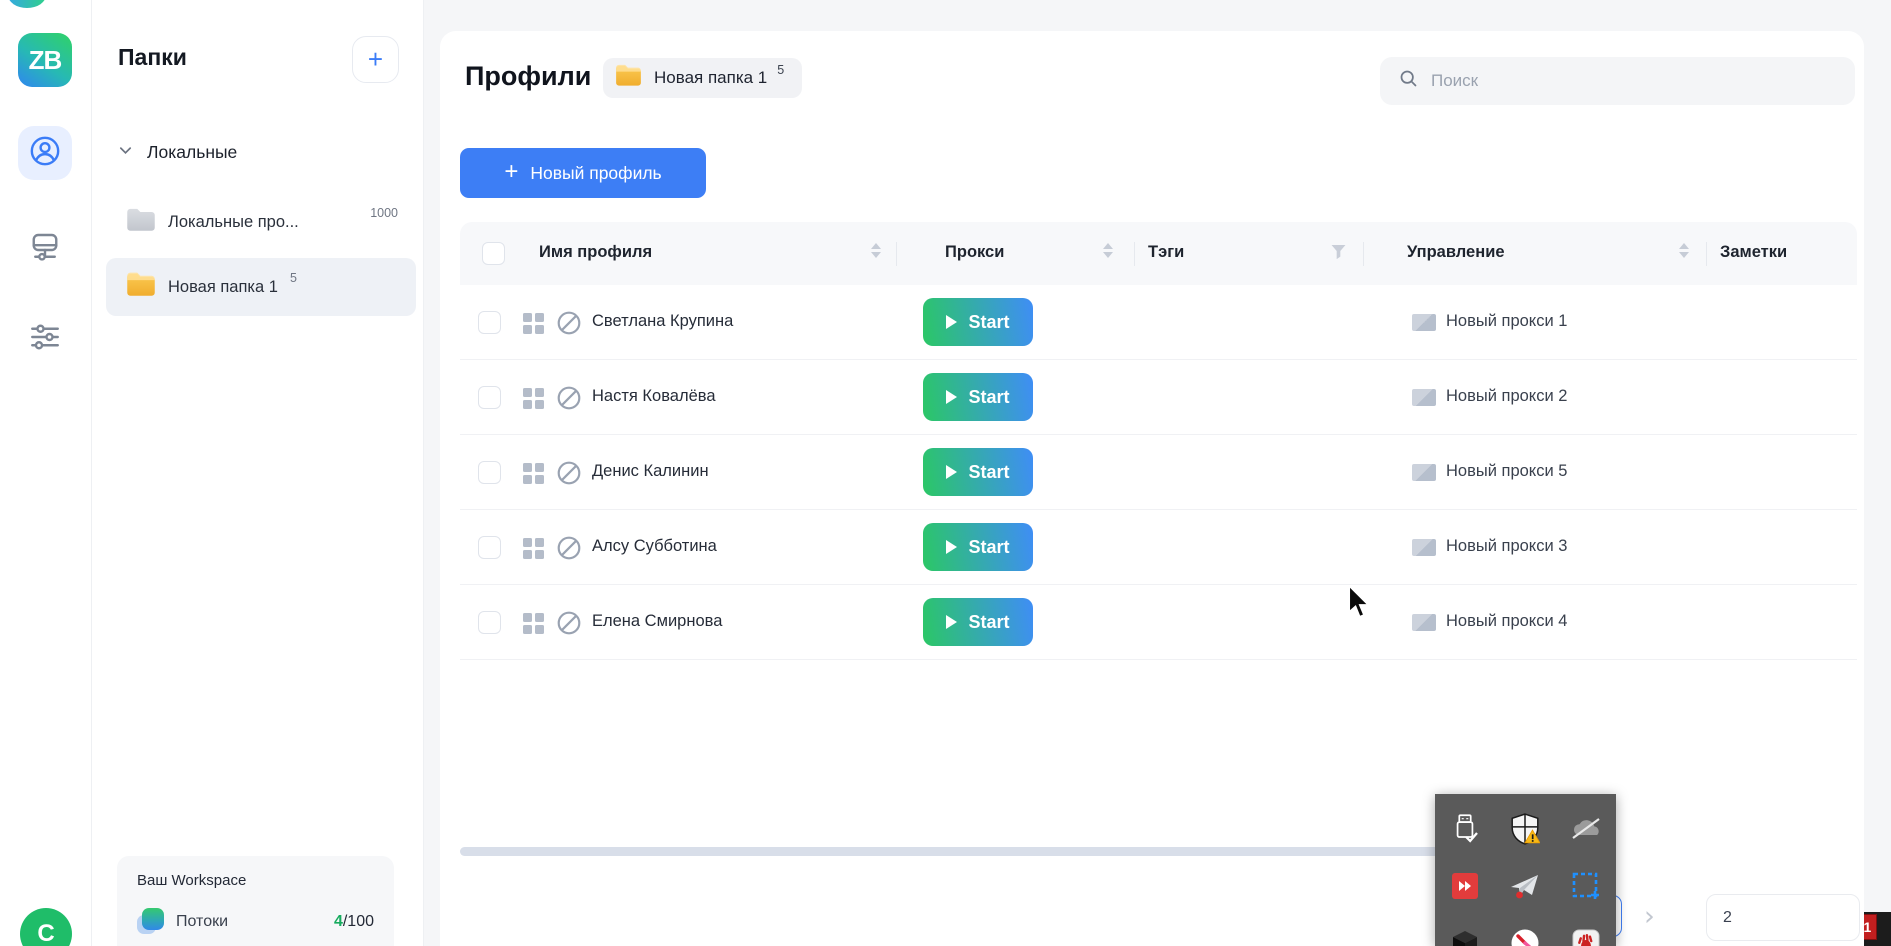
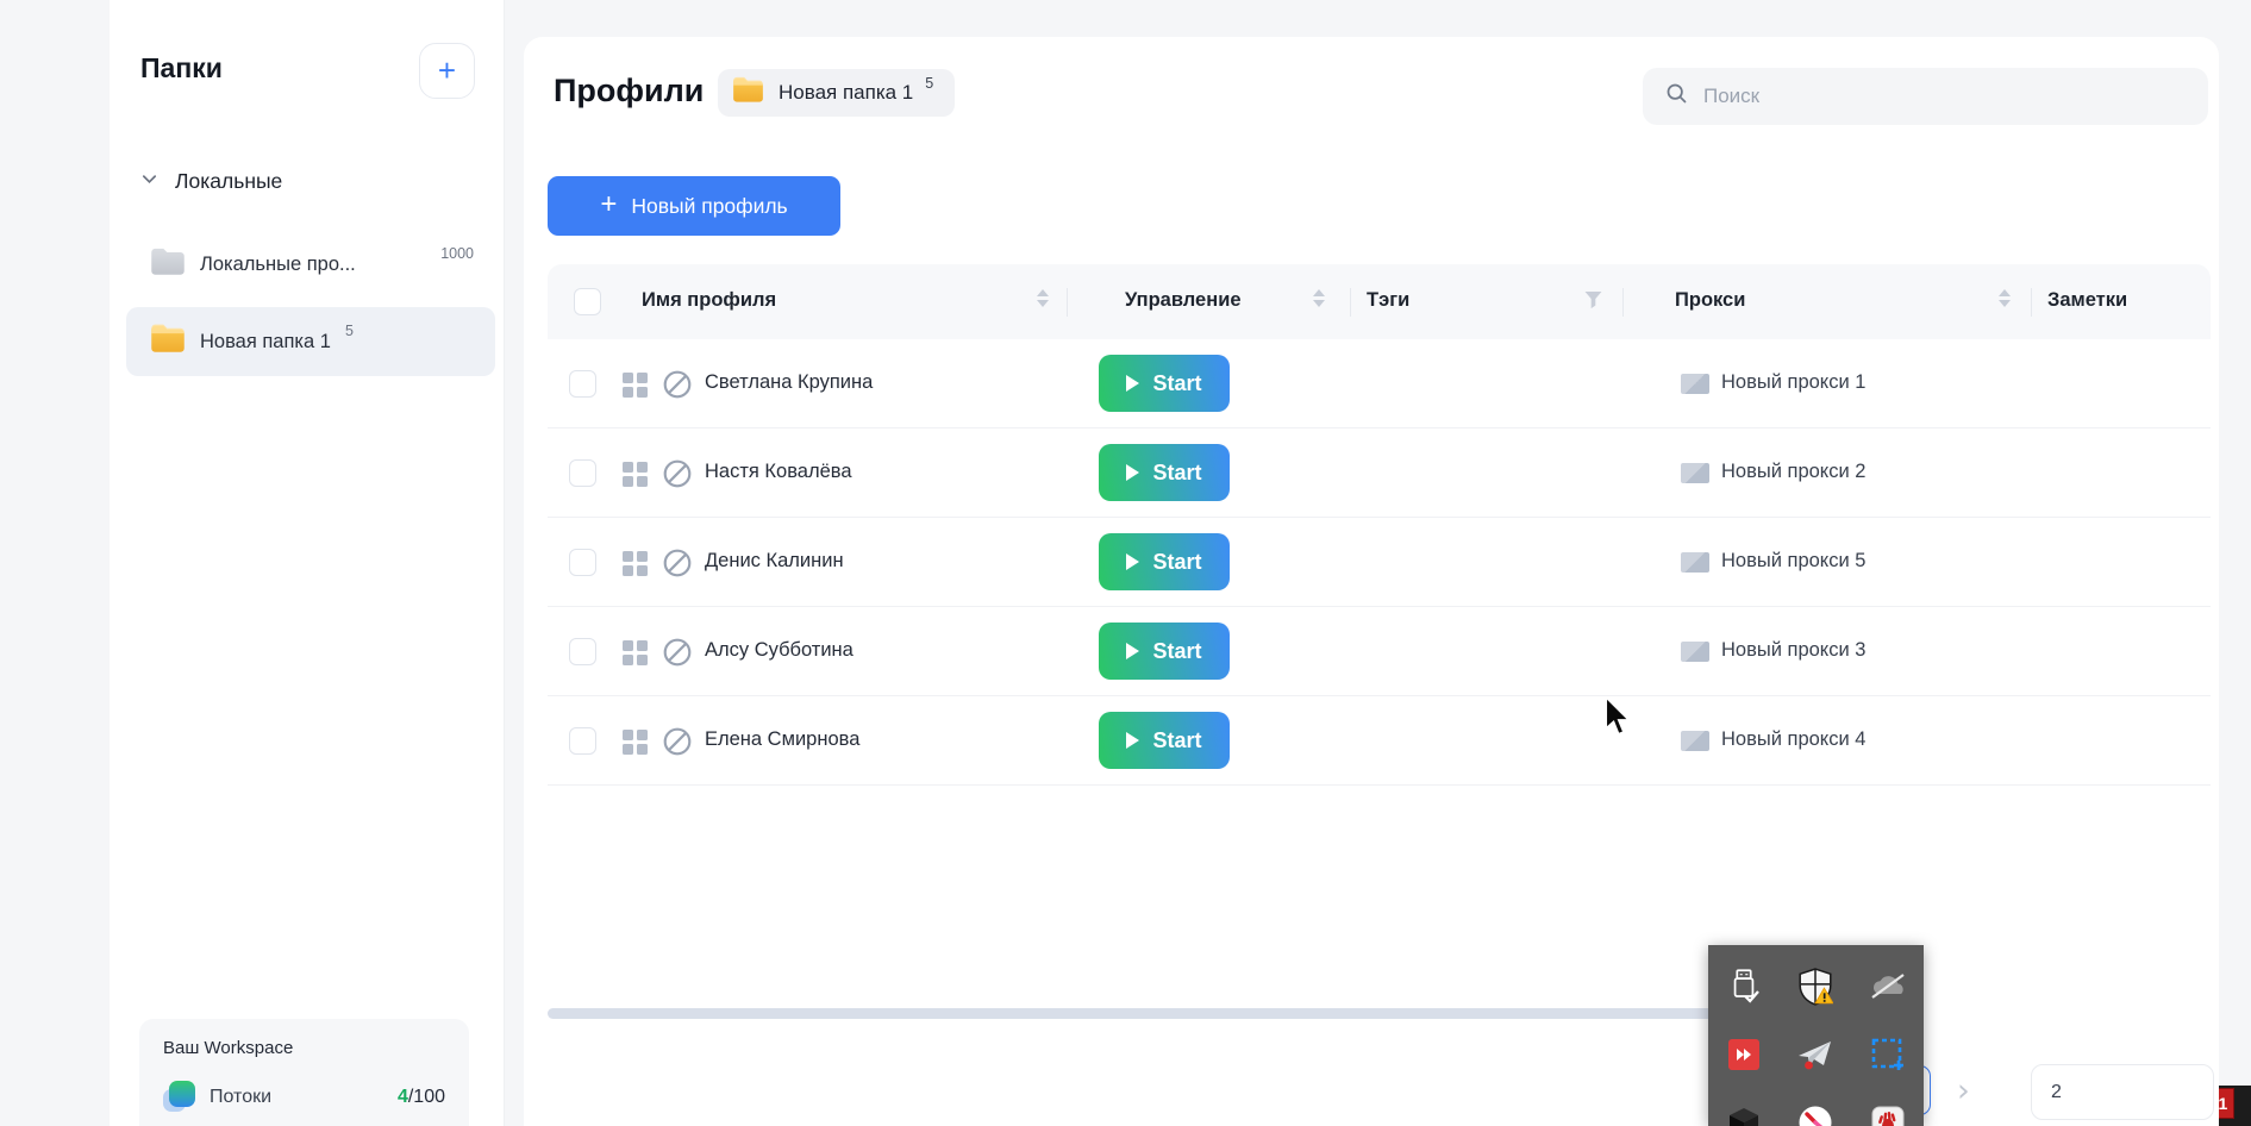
- ZB
- C
  Папки
  +
  Локальные
  Локальные про...
  1000
  Новая папка 1
  5
  Ваш Workspace
  Потоки
  4/100
  Профили
  Новая папка 1
  5
  Поиск
  +
  Новый профиль
  Имя профиля
- Прокси
+ Управление
  Тэги
- Управление
+ Прокси
  Заметки
  Светлана Крупина
  Start
  Новый прокси 1
  Настя Ковалёва
  Start
  Новый прокси 2
  Денис Калинин
  Start
  Новый прокси 5
  Алсу Субботина
  Start
  Новый прокси 3
  Елена Смирнова
  Start
  Новый прокси 4
  ›
  2
  1
